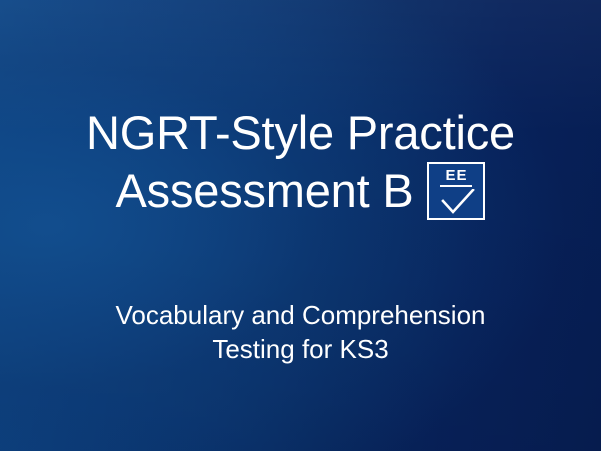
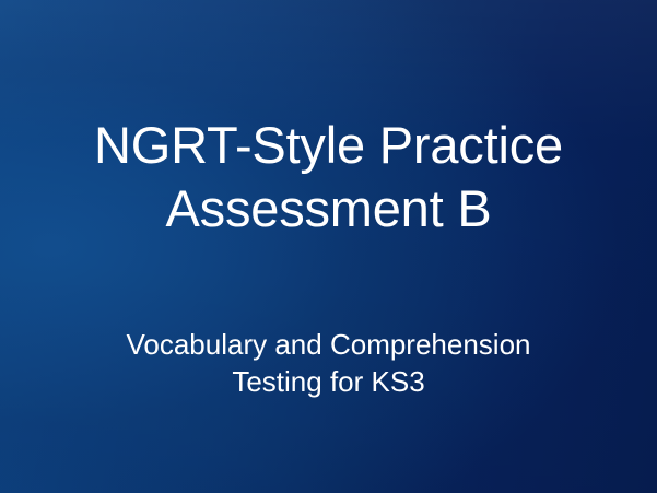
  NGRT-Style Practice
  Assessment B
- EE
  Vocabulary and Comprehension
  Testing for KS3
